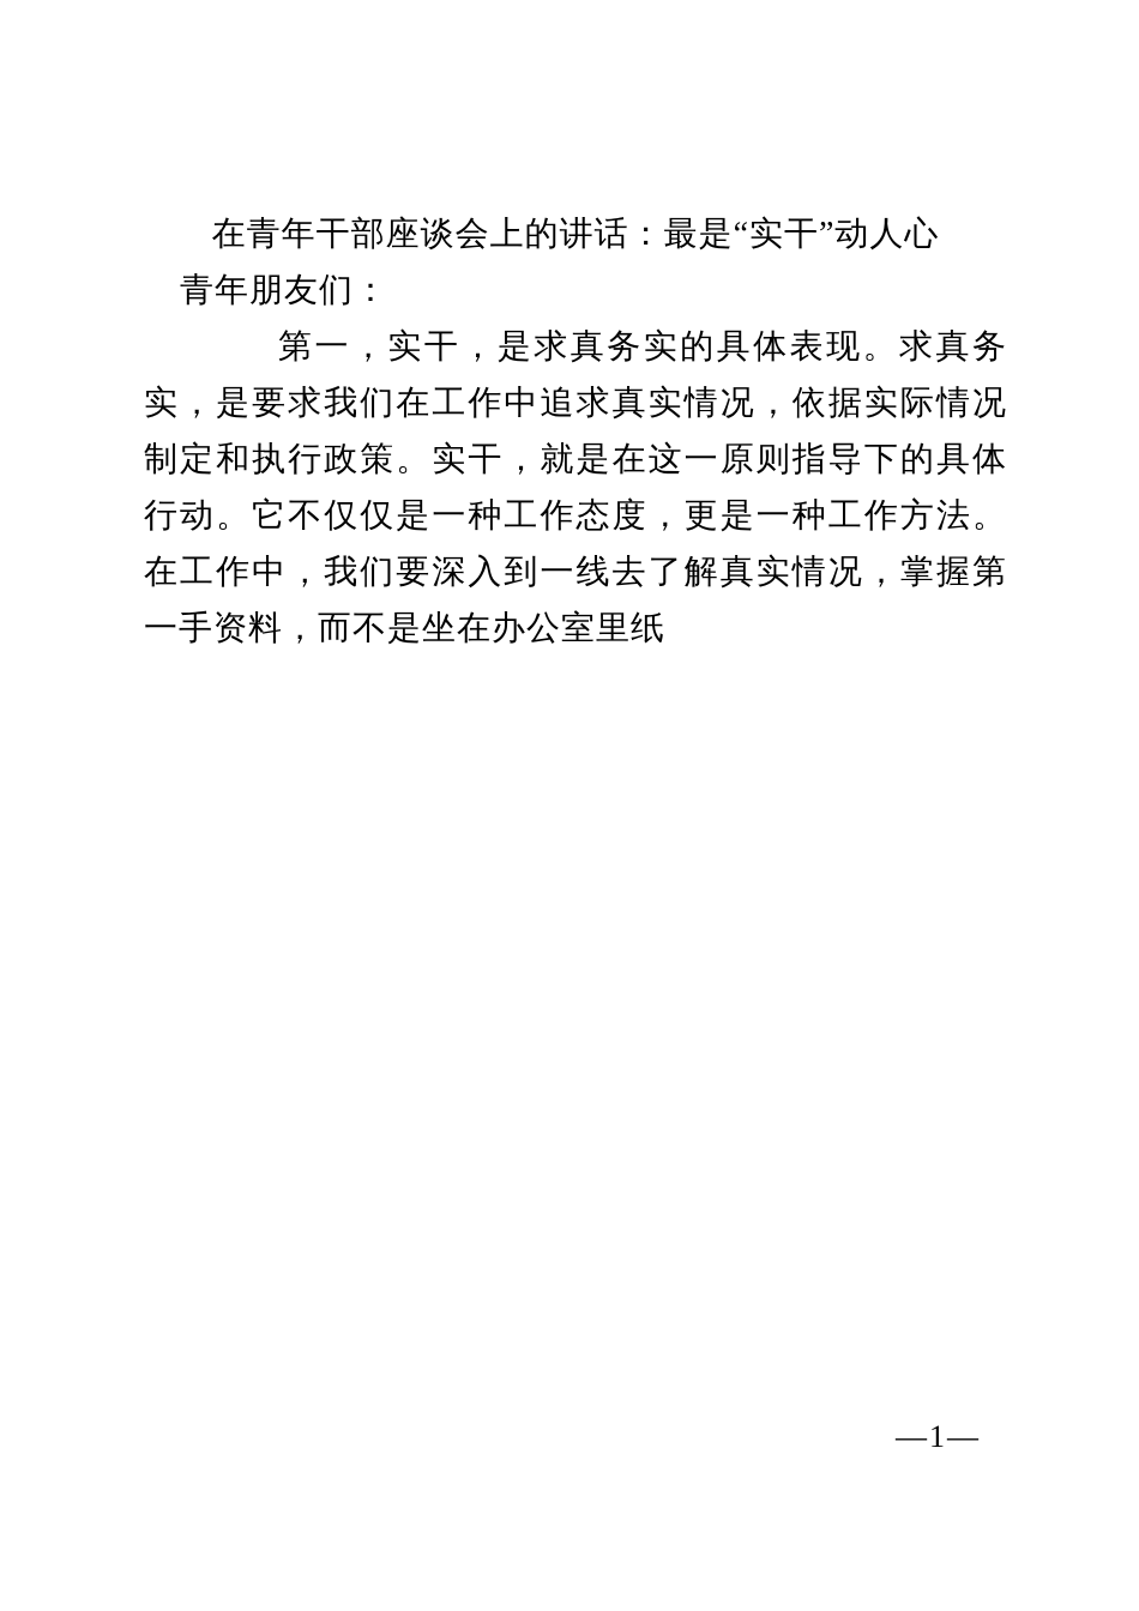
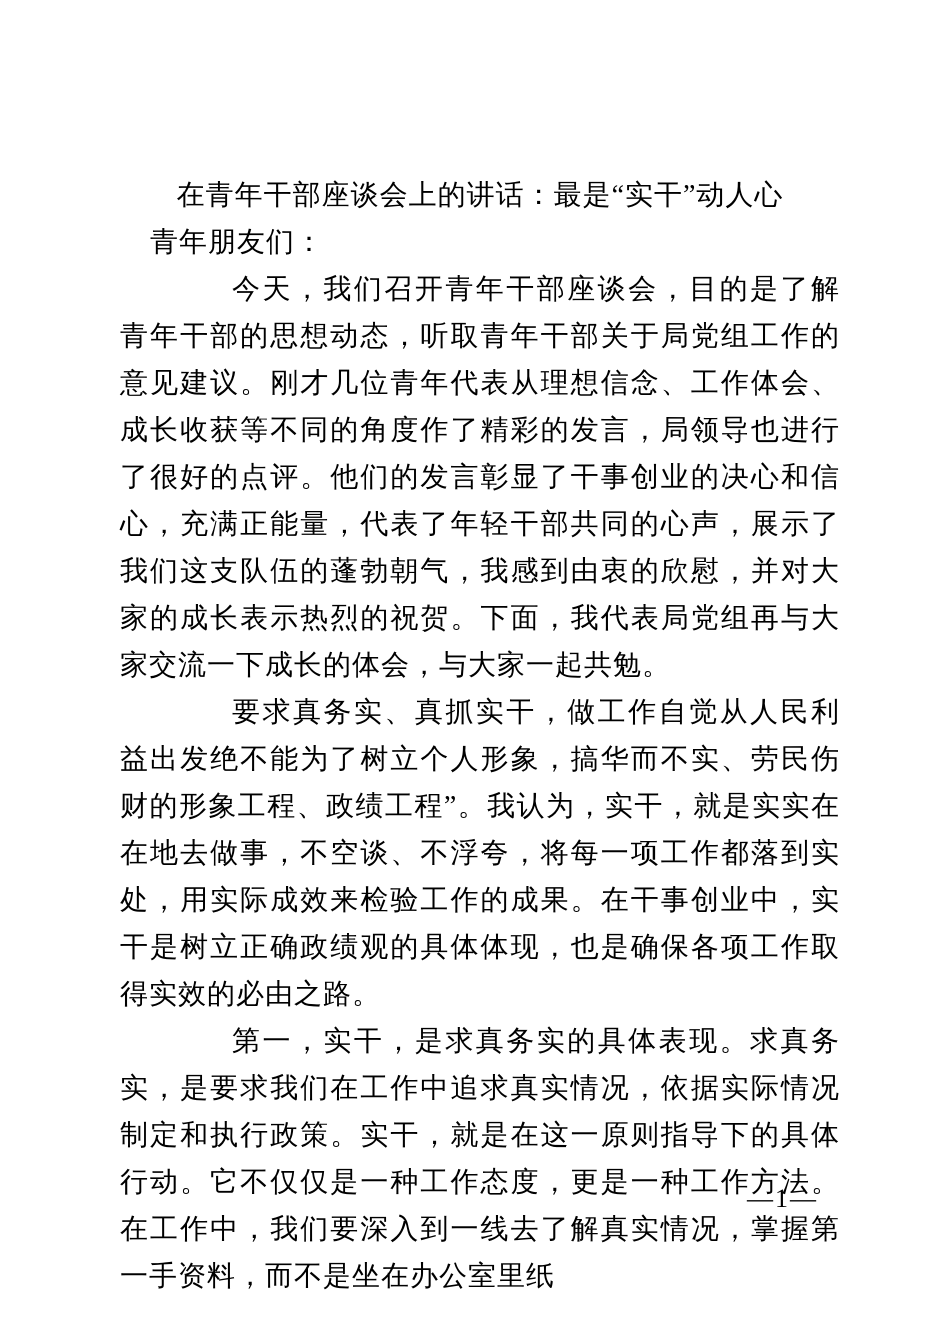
  在青年干部座谈会上的讲话：最是“实干”动人心
  青年朋友们：
+ 今天，我们召开青年干部座谈会，目的是了解青年干部的思想动态，听取青年干部关于局党组工作的意见建议。刚才几位青年代表从理想信念、工作体会、成长收获等不同的角度作了精彩的发言，局领导也进行了很好的点评。他们的发言彰显了干事创业的决心和信心，充满正能量，代表了年轻干部共同的心声，展示了我们这支队伍的蓬勃朝气，我感到由衷的欣慰，并对大家的成长表示热烈的祝贺。下面，我代表局党组再与大家交流一下成长的体会，与大家一起共勉。
+ 要求真务实、真抓实干，做工作自觉从人民利益出发绝不能为了树立个人形象，搞华而不实、劳民伤财的形象工程、政绩工程”。我认为，实干，就是实实在在地去做事，不空谈、不浮夸，将每一项工作都落到实处，用实际成效来检验工作的成果。在干事创业中，实干是树立正确政绩观的具体体现，也是确保各项工作取得实效的必由之路。
  第一，实干，是求真务实的具体表现。求真务实，是要求我们在工作中追求真实情况，依据实际情况制定和执行政策。实干，就是在这一原则指导下的具体行动。它不仅仅是一种工作态度，更是一种工作方法。在工作中，我们要深入到一线去了解真实情况，掌握第一手资料，而不是坐在办公室里纸
  —1—
